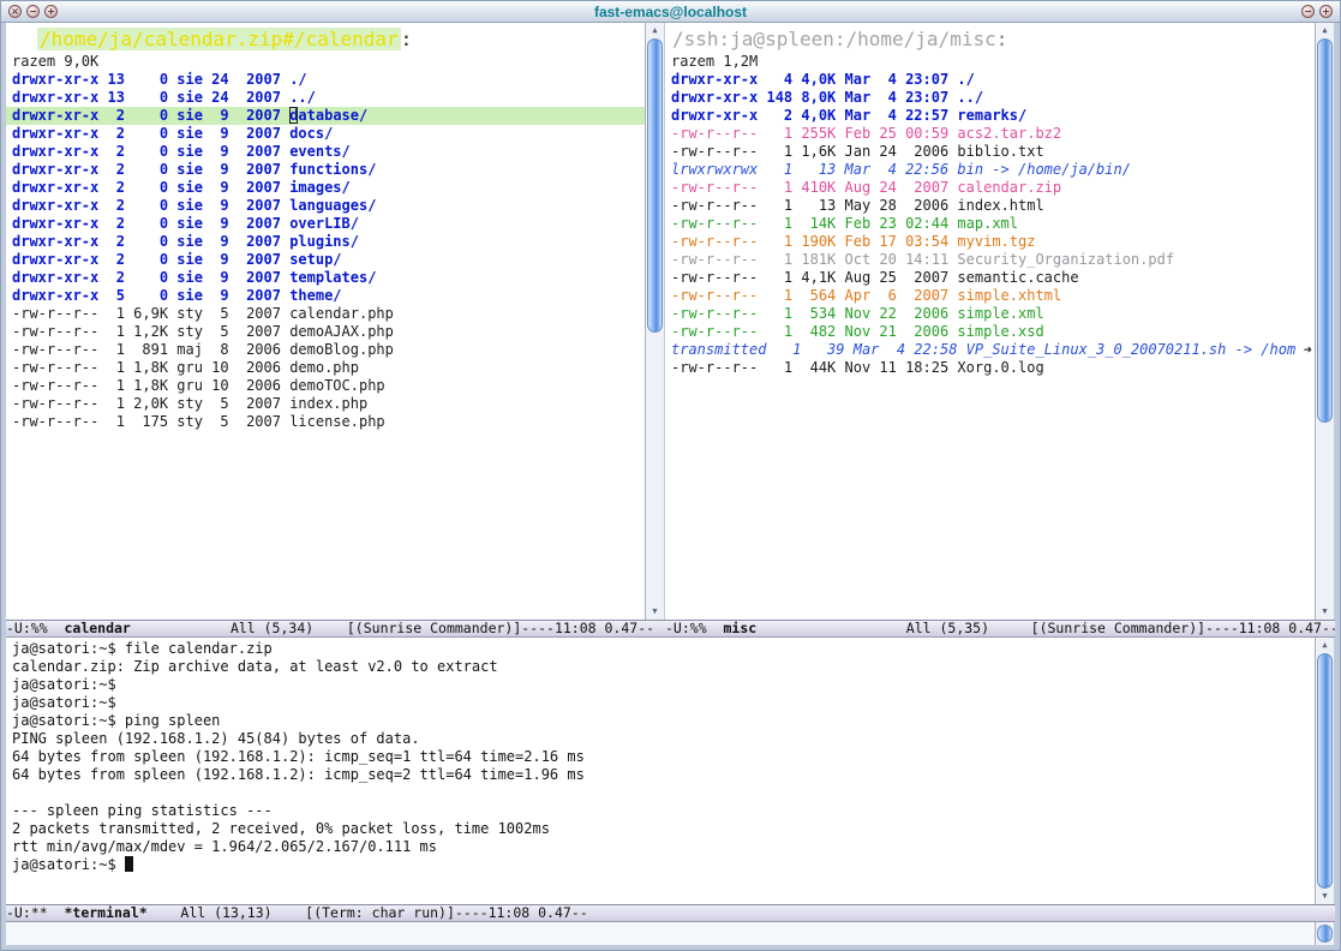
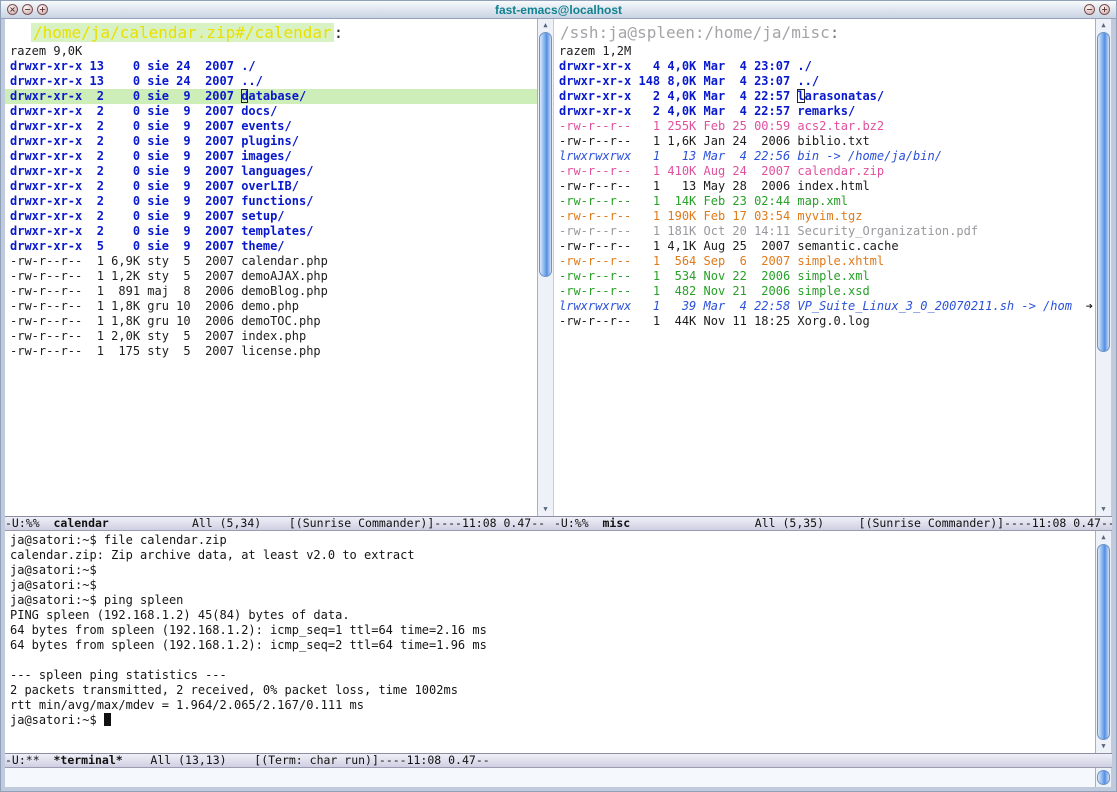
  fast-emacs@localhost
  ×
  −
  +
  −
  +
  /home/ja/calendar.zip#/calendar:
  razem 9,0K
  drwxr-xr-x 13 0 sie 24 2007 ./
  drwxr-xr-x 13 0 sie 24 2007 ../
  drwxr-xr-x 2 0 sie 9 2007 database/
  drwxr-xr-x 2 0 sie 9 2007 docs/
  drwxr-xr-x 2 0 sie 9 2007 events/
- drwxr-xr-x 2 0 sie 9 2007 functions/
+ drwxr-xr-x 2 0 sie 9 2007 plugins/
  drwxr-xr-x 2 0 sie 9 2007 images/
  drwxr-xr-x 2 0 sie 9 2007 languages/
  drwxr-xr-x 2 0 sie 9 2007 overLIB/
- drwxr-xr-x 2 0 sie 9 2007 plugins/
+ drwxr-xr-x 2 0 sie 9 2007 functions/
  drwxr-xr-x 2 0 sie 9 2007 setup/
  drwxr-xr-x 2 0 sie 9 2007 templates/
  drwxr-xr-x 5 0 sie 9 2007 theme/
  -rw-r--r-- 1 6,9K sty 5 2007 calendar.php
  -rw-r--r-- 1 1,2K sty 5 2007 demoAJAX.php
  -rw-r--r-- 1 891 maj 8 2006 demoBlog.php
  -rw-r--r-- 1 1,8K gru 10 2006 demo.php
  -rw-r--r-- 1 1,8K gru 10 2006 demoTOC.php
  -rw-r--r-- 1 2,0K sty 5 2007 index.php
  -rw-r--r-- 1 175 sty 5 2007 license.php
  ▲
  ▼
  -U:%% calendar All (5,34) [(Sunrise Commander)]----11:08 0.47--
  /ssh:ja@spleen:/home/ja/misc:
  razem 1,2M
  drwxr-xr-x 4 4,0K Mar 4 23:07 ./
  drwxr-xr-x 148 8,0K Mar 4 23:07 ../
+ drwxr-xr-x 2 4,0K Mar 4 22:57 larasonatas/
  drwxr-xr-x 2 4,0K Mar 4 22:57 remarks/
  -rw-r--r-- 1 255K Feb 25 00:59 acs2.tar.bz2
  -rw-r--r-- 1 1,6K Jan 24 2006 biblio.txt
  lrwxrwxrwx 1 13 Mar 4 22:56 bin -> /home/ja/bin/
  -rw-r--r-- 1 410K Aug 24 2007 calendar.zip
  -rw-r--r-- 1 13 May 28 2006 index.html
  -rw-r--r-- 1 14K Feb 23 02:44 map.xml
  -rw-r--r-- 1 190K Feb 17 03:54 myvim.tgz
  -rw-r--r-- 1 181K Oct 20 14:11 Security_Organization.pdf
  -rw-r--r-- 1 4,1K Aug 25 2007 semantic.cache
- -rw-r--r-- 1 564 Apr 6 2007 simple.xhtml
+ -rw-r--r-- 1 564 Sep 6 2007 simple.xhtml
  -rw-r--r-- 1 534 Nov 22 2006 simple.xml
  -rw-r--r-- 1 482 Nov 21 2006 simple.xsd
- transmitted 1 39 Mar 4 22:58 VP_Suite_Linux_3_0_20070211.sh -> /hom
+ lrwxrwxrwx 1 39 Mar 4 22:58 VP_Suite_Linux_3_0_20070211.sh -> /hom
  ➔
  -rw-r--r-- 1 44K Nov 11 18:25 Xorg.0.log
  ▲
  ▼
  -U:%% misc All (5,35) [(Sunrise Commander)]----11:08 0.47--
  ja@satori:~$ file calendar.zip
  calendar.zip: Zip archive data, at least v2.0 to extract
  ja@satori:~$
  ja@satori:~$
  ja@satori:~$ ping spleen
  PING spleen (192.168.1.2) 45(84) bytes of data.
  64 bytes from spleen (192.168.1.2): icmp_seq=1 ttl=64 time=2.16 ms
  64 bytes from spleen (192.168.1.2): icmp_seq=2 ttl=64 time=1.96 ms
  --- spleen ping statistics ---
  2 packets transmitted, 2 received, 0% packet loss, time 1002ms
  rtt min/avg/max/mdev = 1.964/2.065/2.167/0.111 ms
  ja@satori:~$
  ▲
  ▼
  -U:** *terminal* All (13,13) [(Term: char run)]----11:08 0.47--
